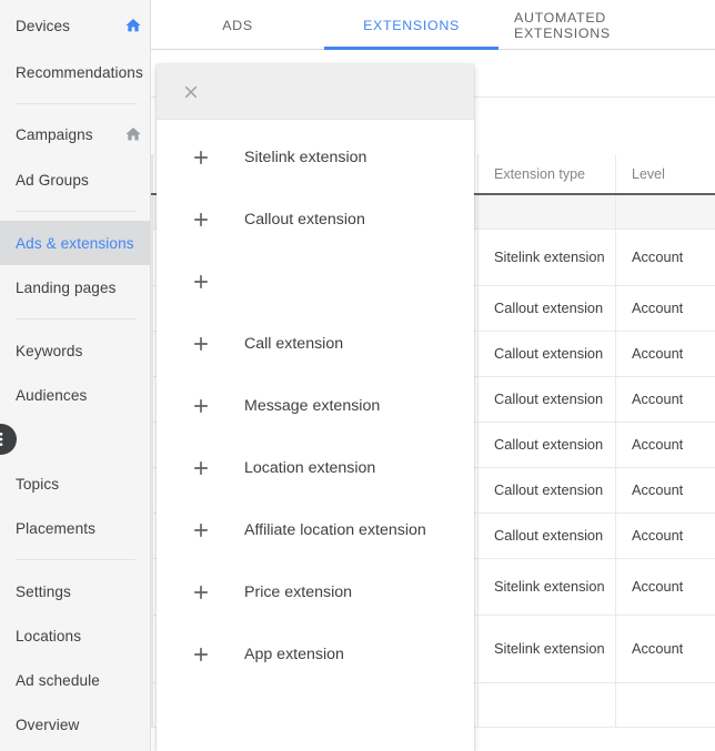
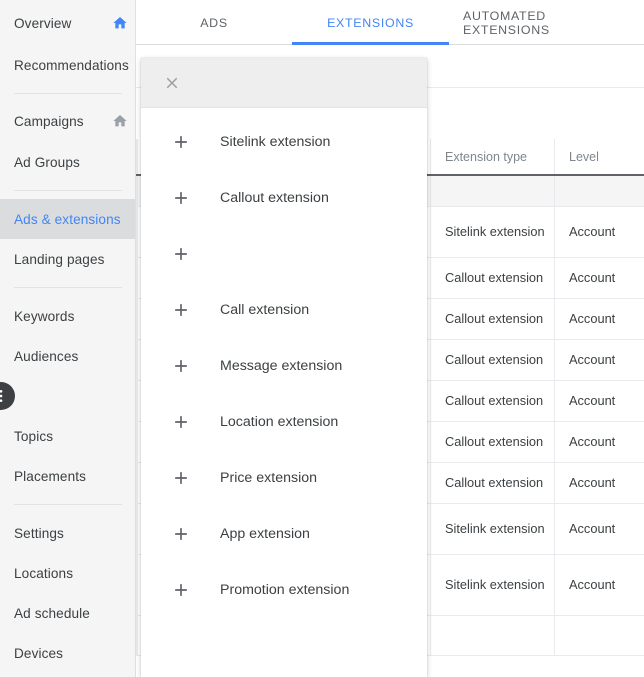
- Devices
+ Overview
  Recommendations
  Campaigns
  Ad Groups
  Ads & extensions
  Landing pages
  Keywords
  Audiences
  Topics
  Placements
  Settings
  Locations
  Ad schedule
- Overview
+ Devices
  ADS
  EXTENSIONS
  AUTOMATED EXTENSIONS
  		Extension type	Level
  		Sitelink extension	Account
  		Callout extension	Account
  		Callout extension	Account
  		Callout extension	Account
  		Callout extension	Account
  		Callout extension	Account
  		Callout extension	Account
  		Sitelink extension	Account
  		Sitelink extension	Account
  Sitelink extension
  Callout extension
  Call extension
  Message extension
  Location extension
- Affiliate location extension
  Price extension
  App extension
+ Promotion extension
